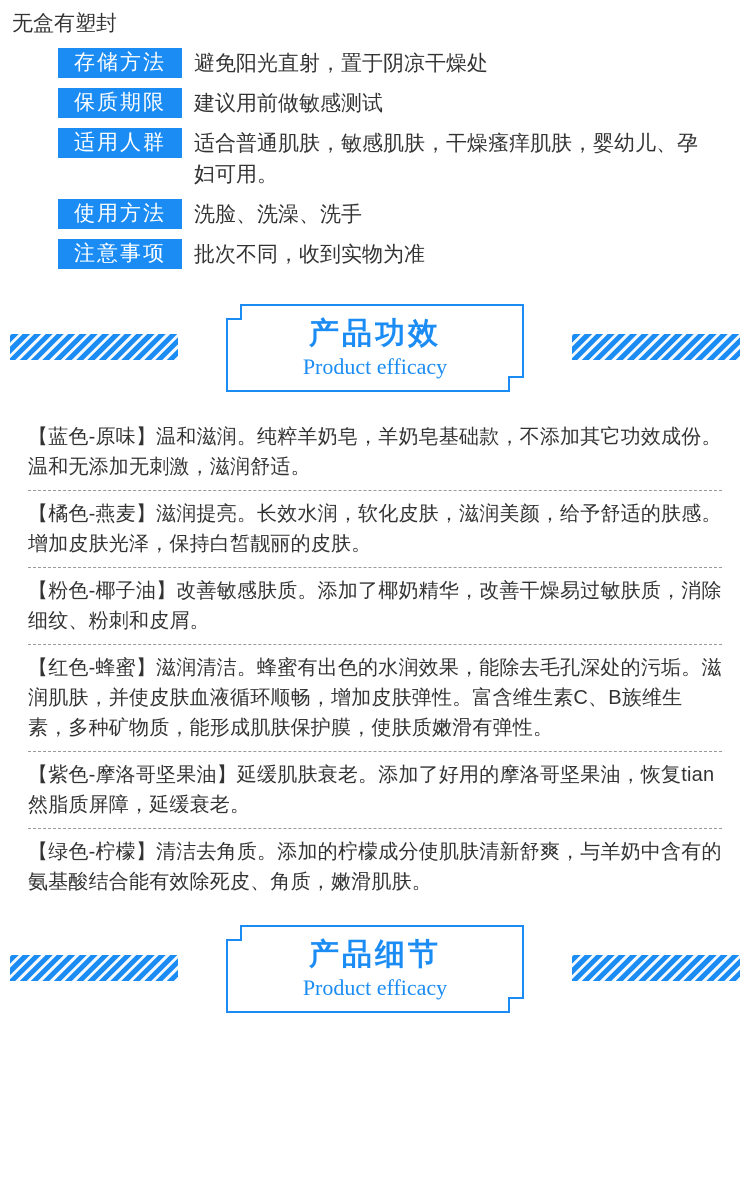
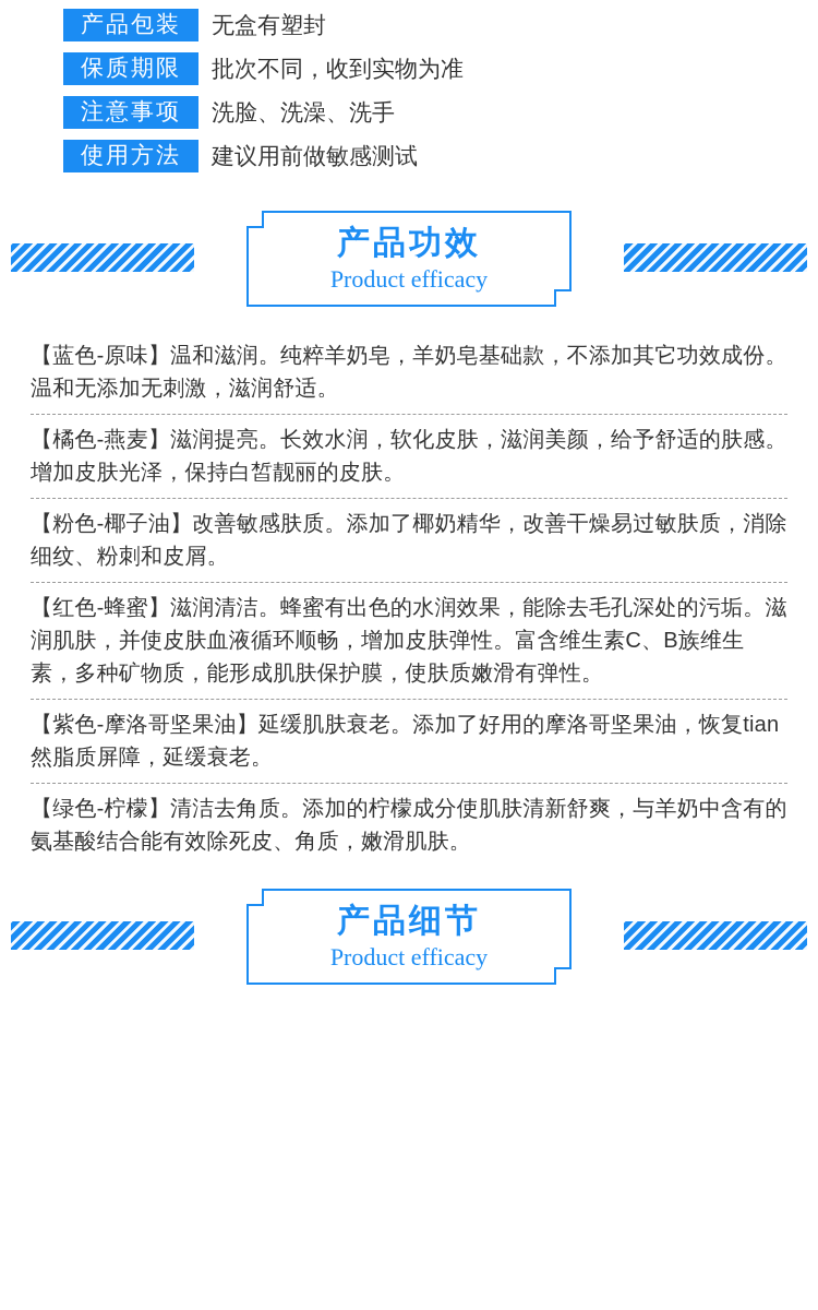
+ 产品包装
  无盒有塑封
- 存储方法
- 避免阳光直射，置于阴凉干燥处
  保质期限
- 建议用前做敏感测试
+ 批次不同，收到实物为准
- 适用人群
- 适合普通肌肤，敏感肌肤，干燥瘙痒肌肤，婴幼儿、孕妇可用。
- 使用方法
+ 注意事项
  洗脸、洗澡、洗手
- 注意事项
+ 使用方法
- 批次不同，收到实物为准
+ 建议用前做敏感测试
  产品功效
  Product efficacy
  【蓝色-原味】温和滋润。纯粹羊奶皂，羊奶皂基础款，不添加其它功效成份。温和无添加无刺激，滋润舒适。
  【橘色-燕麦】滋润提亮。长效水润，软化皮肤，滋润美颜，给予舒适的肤感。增加皮肤光泽，保持白皙靓丽的皮肤。
  【粉色-椰子油】改善敏感肤质。添加了椰奶精华，改善干燥易过敏肤质，消除细纹、粉刺和皮屑。
  【红色-蜂蜜】滋润清洁。蜂蜜有出色的水润效果，能除去毛孔深处的污垢。滋润肌肤，并使皮肤血液循环顺畅，增加皮肤弹性。富含维生素C、B族维生素，多种矿物质，能形成肌肤保护膜，使肤质嫩滑有弹性。
  【紫色-摩洛哥坚果油】延缓肌肤衰老。添加了好用的摩洛哥坚果油，恢复tian然脂质屏障，延缓衰老。
  【绿色-柠檬】清洁去角质。添加的柠檬成分使肌肤清新舒爽，与羊奶中含有的氨基酸结合能有效除死皮、角质，嫩滑肌肤。
  产品细节
  Product efficacy
